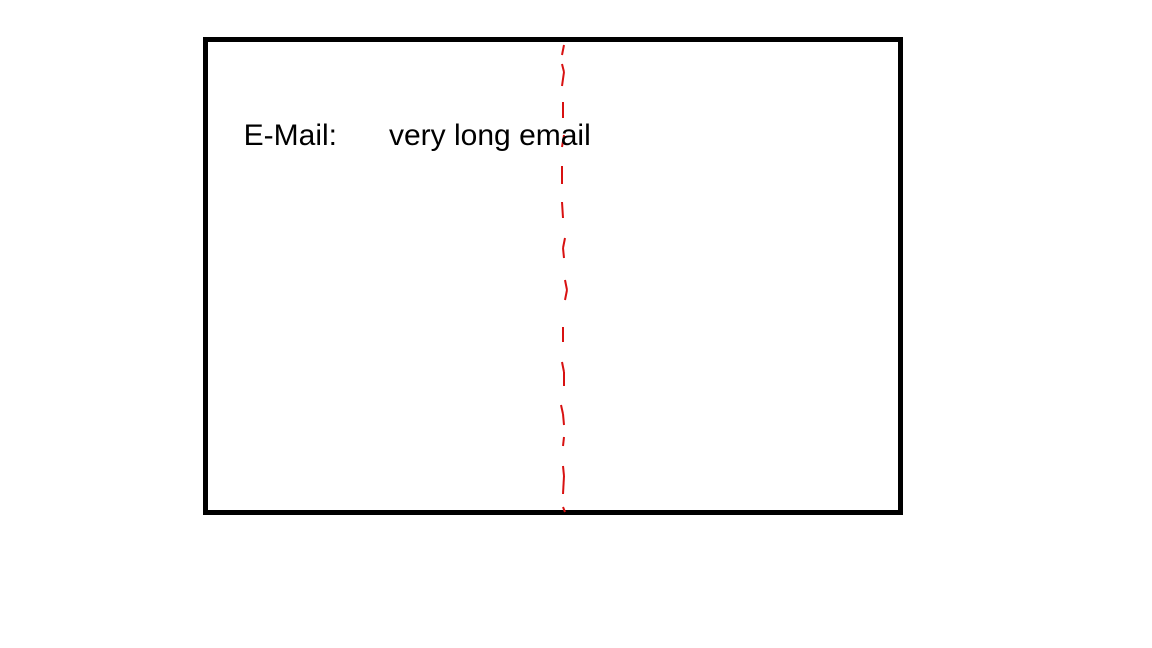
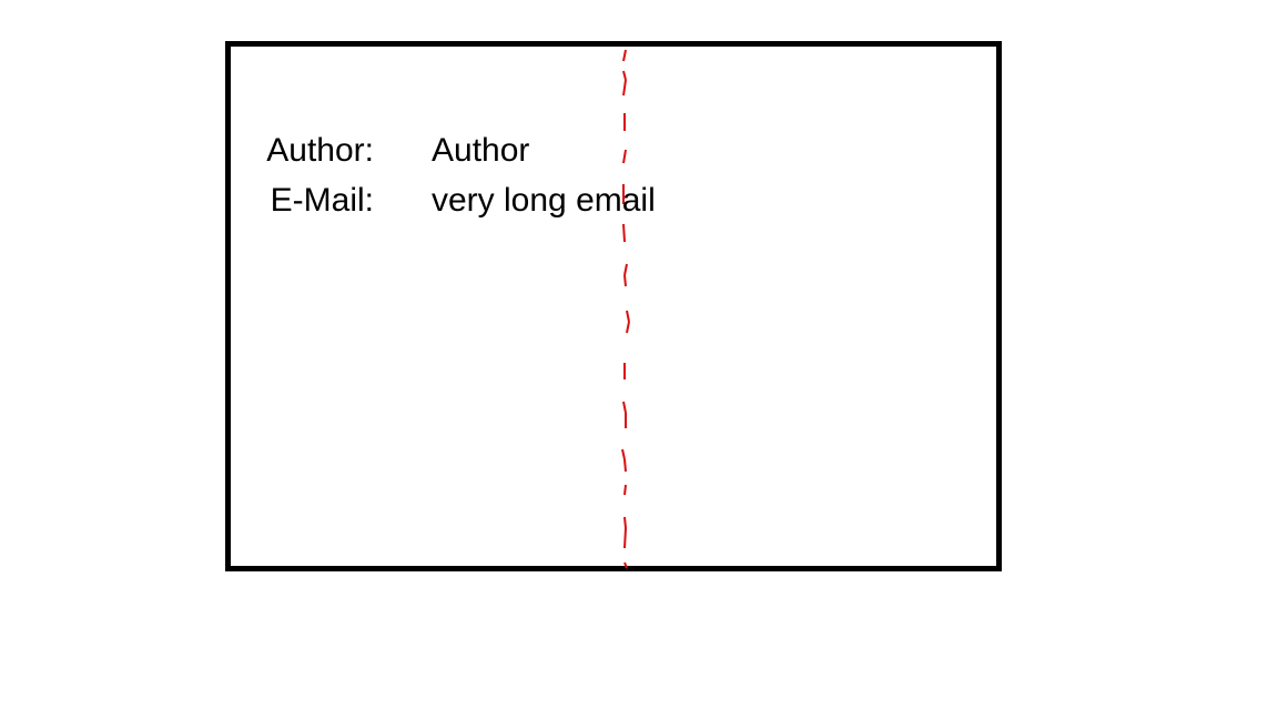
+ Author:	Author
  E-Mail:	very long email
